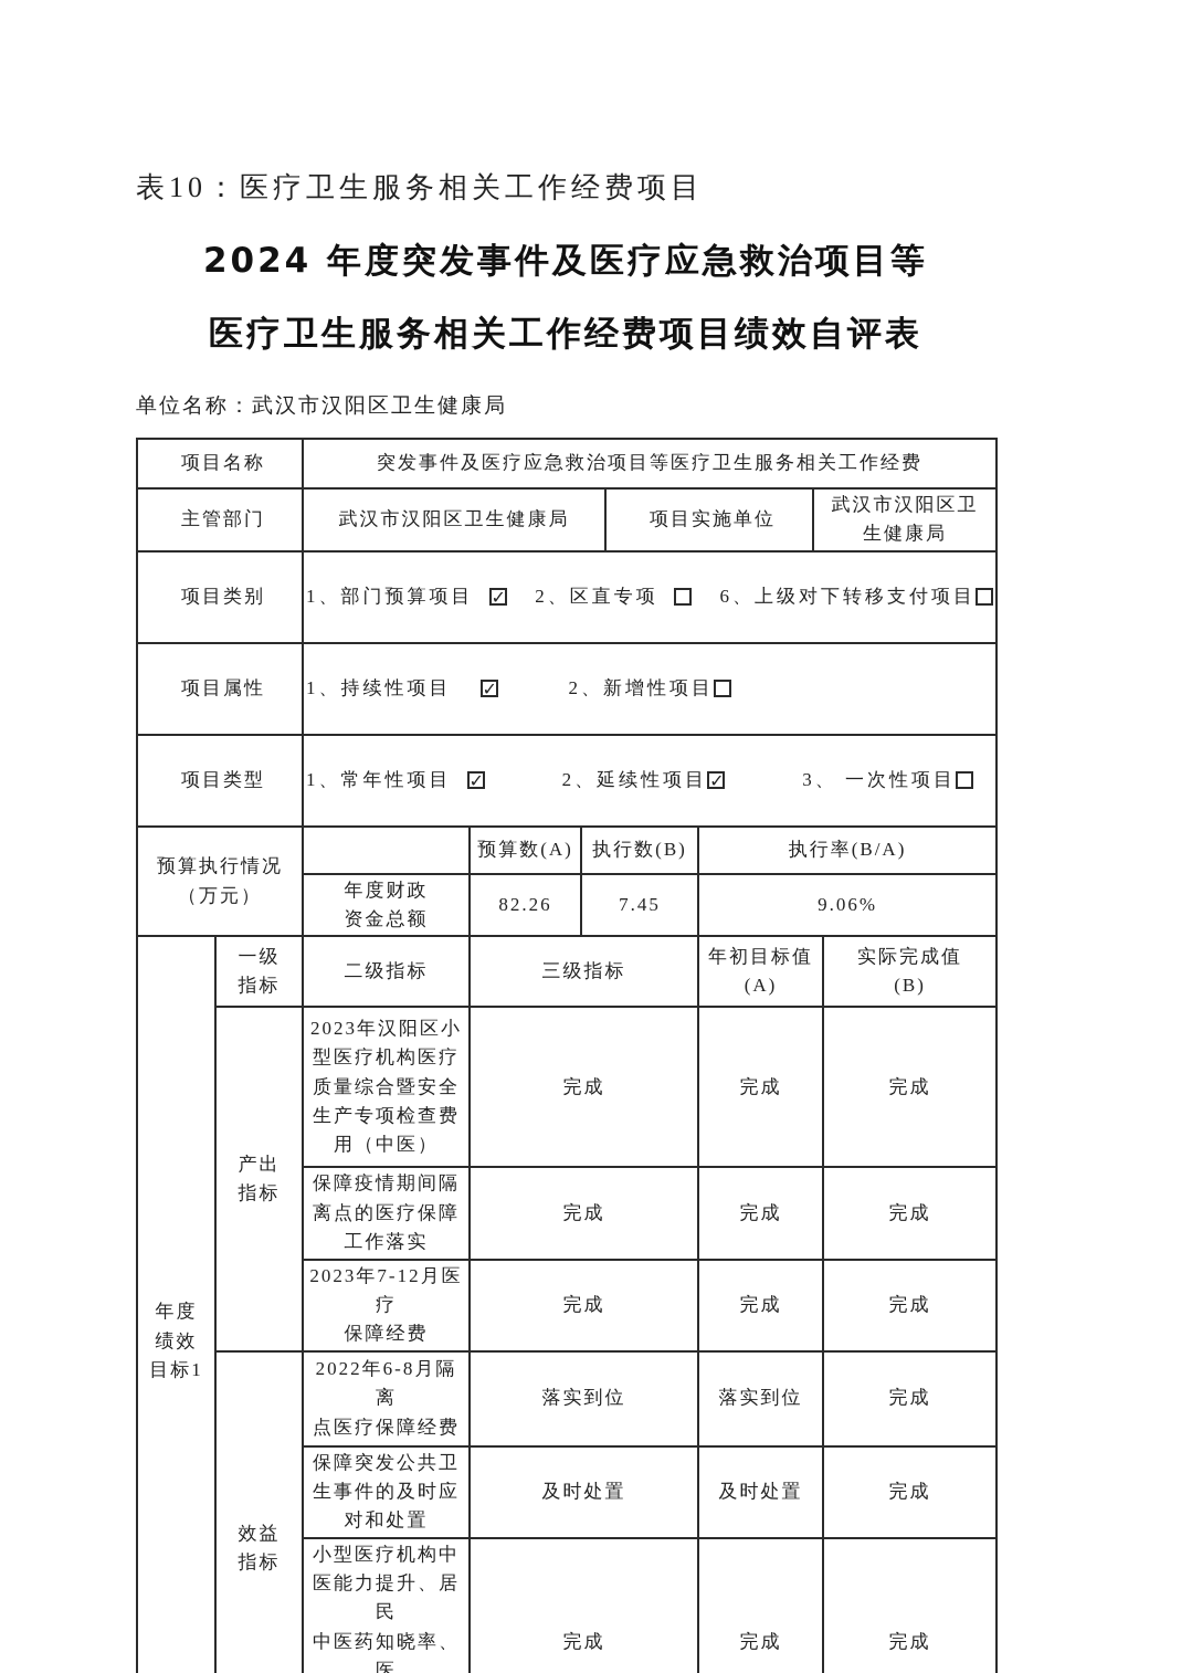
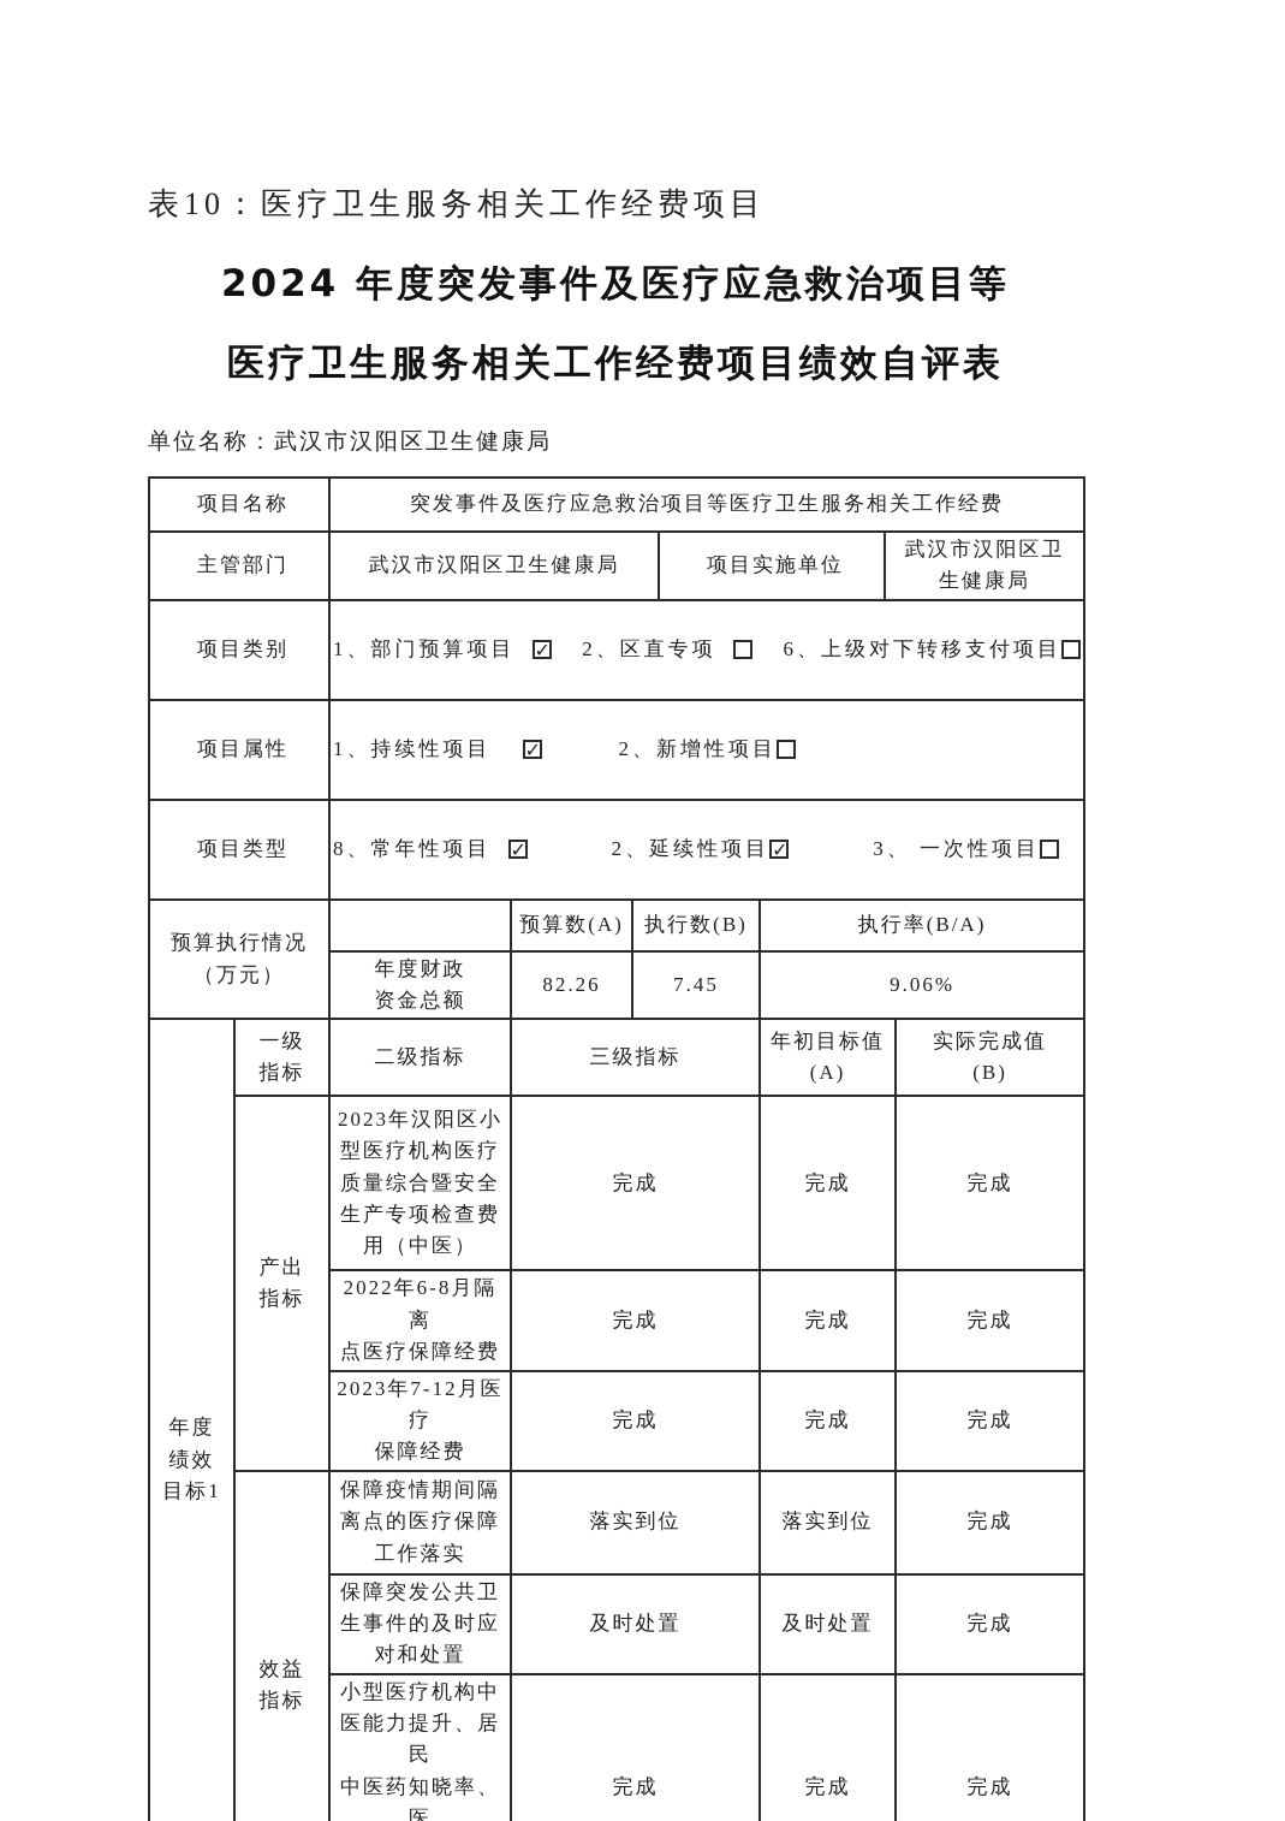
  表10：医疗卫生服务相关工作经费项目
  2024 年度突发事件及医疗应急救治项目等
  医疗卫生服务相关工作经费项目绩效自评表
  单位名称：武汉市汉阳区卫生健康局
  项目名称	突发事件及医疗应急救治项目等医疗卫生服务相关工作经费
  主管部门	武汉市汉阳区卫生健康局	项目实施单位	武汉市汉阳区卫 生健康局
  项目类别	1、部门预算项目 2、区直专项 6、上级对下转移支付项目
  项目属性	1、持续性项目 2、新增性项目
- 项目类型	1、常年性项目 2、延续性项目 3、 一次性项目
+ 项目类型	8、常年性项目 2、延续性项目 3、 一次性项目
  预算执行情况 （万元）		预算数(A)	执行数(B)	执行率(B/A)
  年度财政 资金总额	82.26	7.45	9.06%
  年度 绩效 目标1	一级 指标	二级指标	三级指标	年初目标值 (A)	实际完成值 (B)
  产出 指标	2023年汉阳区小 型医疗机构医疗 质量综合暨安全 生产专项检查费 用（中医）	完成	完成	完成
- 保障疫情期间隔 离点的医疗保障 工作落实	完成	完成	完成
+ 2022年6-8月隔离 点医疗保障经费	完成	完成	完成
  2023年7-12月医疗 保障经费	完成	完成	完成
- 效益 指标	2022年6-8月隔离 点医疗保障经费	落实到位	落实到位	完成
+ 效益 指标	保障疫情期间隔 离点的医疗保障 工作落实	落实到位	落实到位	完成
  保障突发公共卫 生事件的及时应 对和处置	及时处置	及时处置	完成
  小型医疗机构中 医能力提升、居民 中医药知晓率、医	完成	完成	完成
